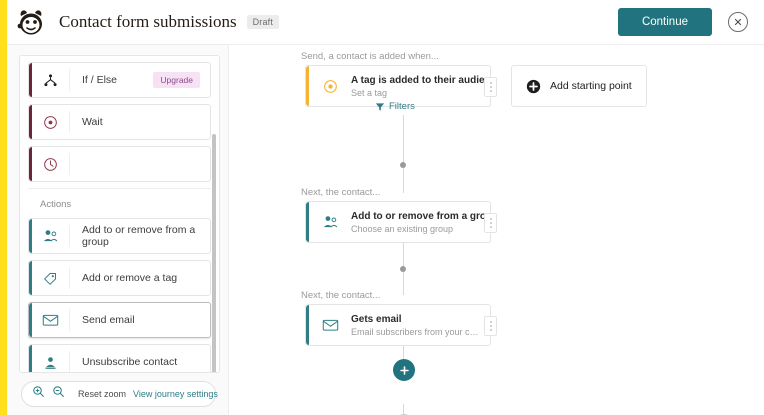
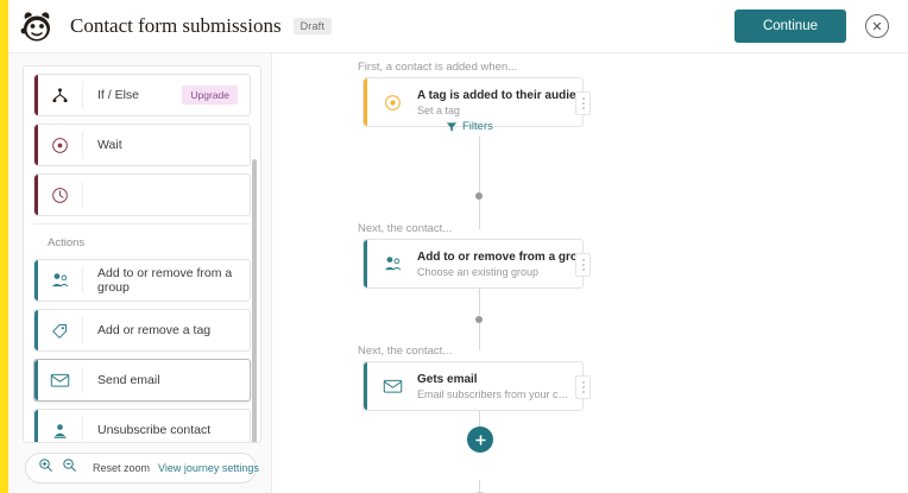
  Contact form submissions
  Draft
  Continue
  ✕
  If / Else
  Upgrade
  Wait
  Actions
  Add to or remove from a group
  Add or remove a tag
  Send email
  Unsubscribe contact
  Reset zoom
  View journey settings
- Send, a contact is added when...
+ First, a contact is added when...
  A tag is added to their audie
  Set a tag
- Add starting point
  Filters
  Next, the contact...
  Add to or remove from a gro
  Choose an existing group
  Next, the contact...
  Gets email
  Email subscribers from your cust
